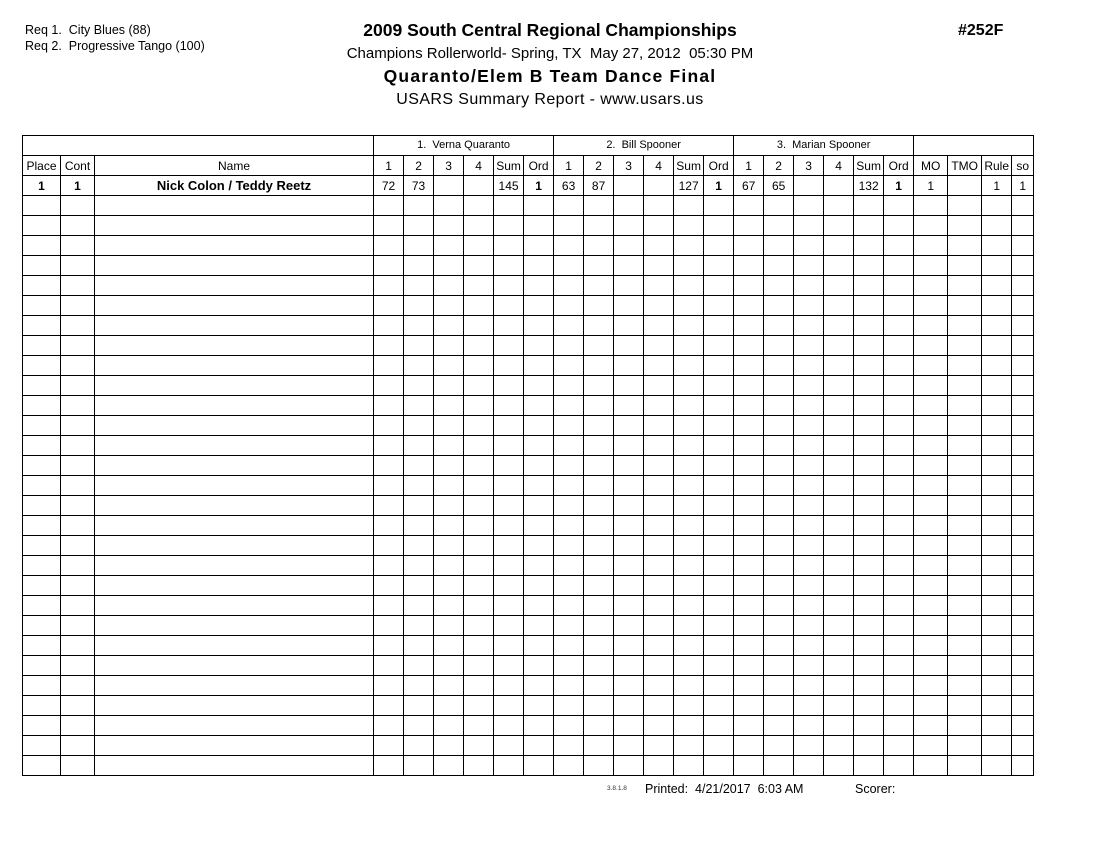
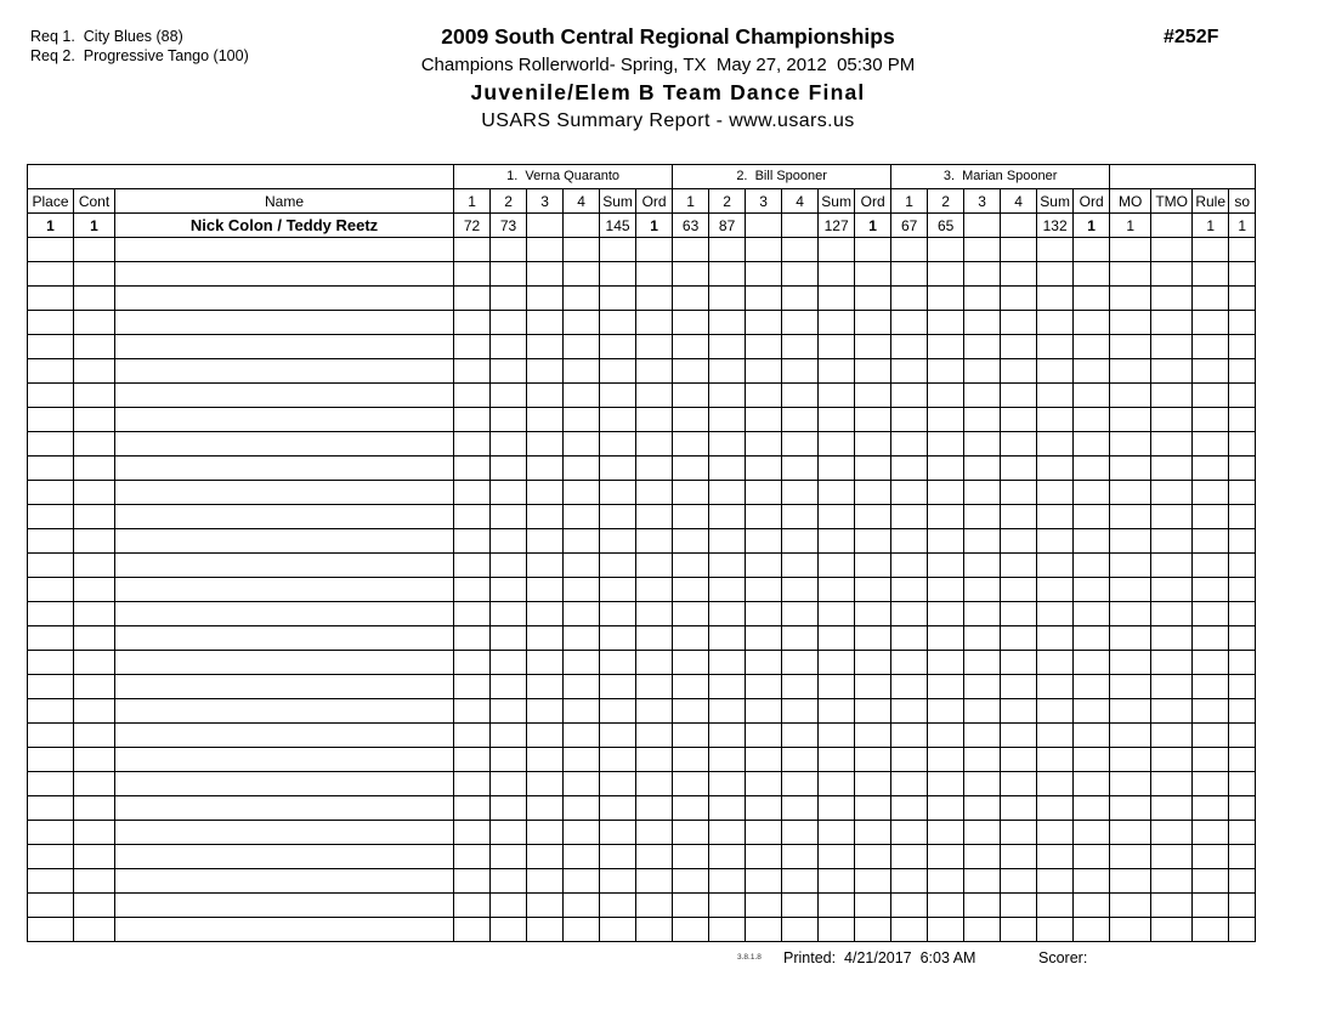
  Req 1. City Blues (88)
  Req 2. Progressive Tango (100)
  2009 South Central Regional Championships
  Champions Rollerworld- Spring, TX May 27, 2012 05:30 PM
- Quaranto/Elem B Team Dance Final
+ Juvenile/Elem B Team Dance Final
  USARS Summary Report - www.usars.us
  #252F
  	1. Verna Quaranto	2. Bill Spooner	3. Marian Spooner
  Place	Cont	Name	1	2	3	4	Sum	Ord	1	2	3	4	Sum	Ord	1	2	3	4	Sum	Ord	MO	TMO	Rule	so
  1	1	Nick Colon / Teddy Reetz	72	73			145	1	63	87			127	1	67	65			132	1	1		1	1
  Printed: 4/21/2017 6:03 AM
  Scorer:
